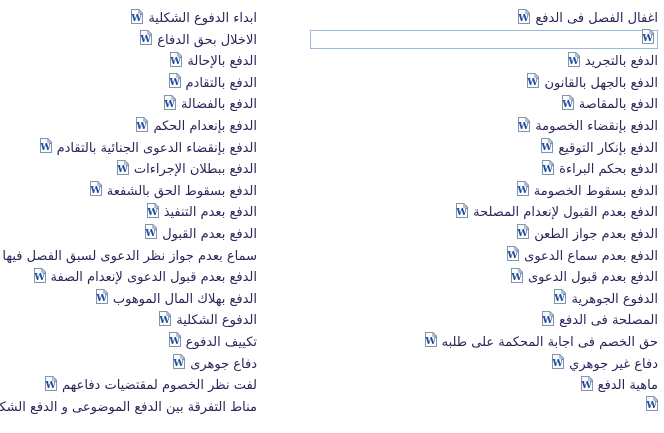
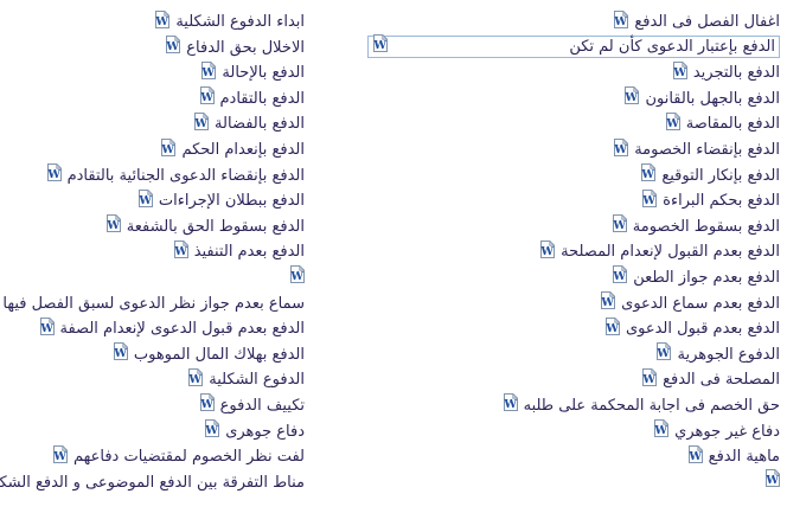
  اغفال الفصل فى الدفع
  W
  ابداء الدفوع الشكلية
  W
+ الدفع بإعتبار الدعوى كأن لم تكن
  W
  الاخلال بحق الدفاع
  W
  الدفع بالتجريد
  W
  الدفع بالإحالة
  W
  الدفع بالجهل بالقانون
  W
  الدفع بالتقادم
  W
  الدفع بالمقاصة
  W
  الدفع بالفضالة
  W
  الدفع بإنقضاء الخصومة
  W
  الدفع بإنعدام الحكم
  W
  الدفع بإنكار التوقيع
  W
  الدفع بإنقضاء الدعوى الجنائية بالتقادم
  W
  الدفع بحكم البراءة
  W
  الدفع ببطلان الإجراءات
  W
  الدفع بسقوط الخصومة
  W
  الدفع بسقوط الحق بالشفعة
  W
  الدفع بعدم القبول لإنعدام المصلحة
  W
  الدفع بعدم التنفيذ
  W
  الدفع بعدم جواز الطعن
  W
- الدفع بعدم القبول
  W
  الدفع بعدم سماع الدعوى
  W
  سماع بعدم جواز نظر الدعوى لسبق الفصل فيها
  الدفع بعدم قبول الدعوى
  W
  الدفع بعدم قبول الدعوى لإنعدام الصفة
  W
  الدفوع الجوهرية
  W
  الدفع بهلاك المال الموهوب
  W
  المصلحة فى الدفع
  W
  الدفوع الشكلية
  W
  حق الخصم فى اجابة المحكمة على طلبه
  W
  تكييف الدفوع
  W
  دفاع غير جوهري
  W
  دفاع جوهرى
  W
  ماهية الدفع
  W
  لفت نظر الخصوم لمقتضيات دفاعهم
  W
  W
  مناط التفرقة بين الدفع الموضوعى و الدفع الشك
